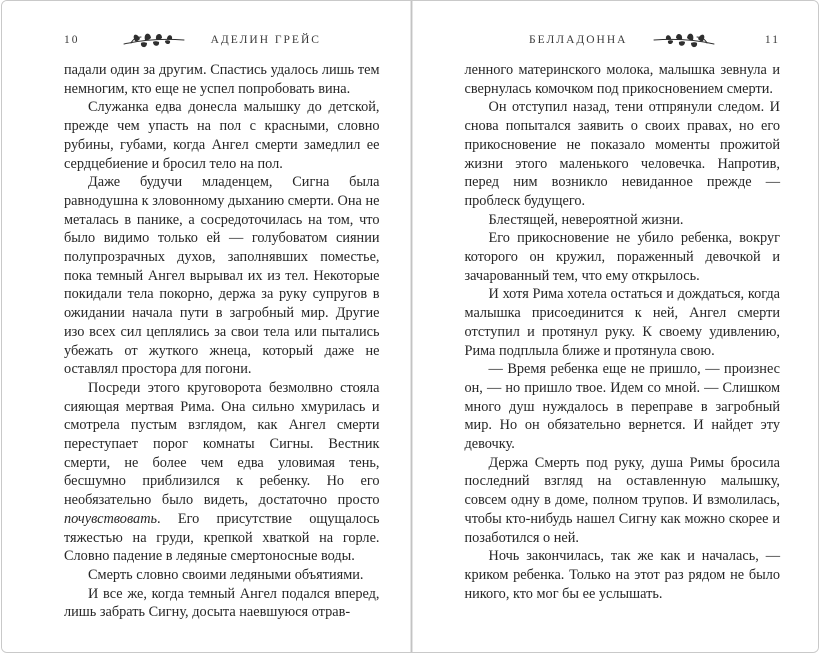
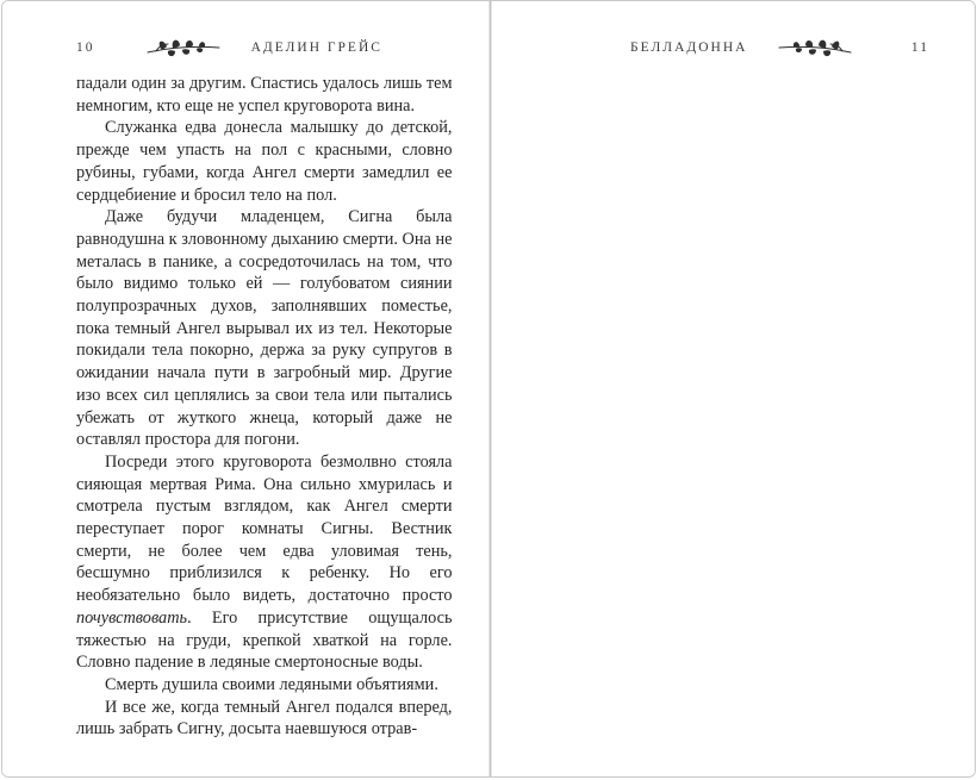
  10
  АДЕЛИН ГРЕЙС
- падали один за другим. Спастись удалось лишь тем немногим, кто еще не успел попробовать вина.
+ падали один за другим. Спастись удалось лишь тем немногим, кто еще не успел круговорота вина.
  Служанка едва донесла малышку до детской, прежде чем упасть на пол с красными, словно рубины, губами, когда Ангел смерти замедлил ее сердцебиение и бросил тело на пол.
  Даже будучи младенцем, Сигна была равнодушна к зловонному дыханию смерти. Она не металась в панике, а сосредоточилась на том, что было видимо только ей — голубоватом сиянии полупрозрачных духов, заполнявших поместье, пока темный Ангел вырывал их из тел. Некоторые покидали тела покорно, держа за руку супругов в ожидании начала пути в загробный мир. Другие изо всех сил цеплялись за свои тела или пытались убежать от жуткого жнеца, который даже не оставлял простора для погони.
  Посреди этого круговорота безмолвно стояла сияющая мертвая Рима. Она сильно хмурилась и смотрела пустым взглядом, как Ангел смерти переступает порог комнаты Сигны. Вестник смерти, не более чем едва уловимая тень, бесшумно приблизился к ребенку. Но его необязательно было видеть, достаточно просто почувствовать. Его присутствие ощущалось тяжестью на груди, крепкой хваткой на горле. Словно падение в ледяные смертоносные воды.
- Смерть словно своими ледяными объятиями.
+ Смерть душила своими ледяными объятиями.
  И все же, когда темный Ангел подался вперед, лишь забрать Сигну, досыта наевшуюся отрав-
  БЕЛЛАДОННА
  11
- ленного материнского молока, малышка зевнула и свернулась комочком под прикосновением смерти.
- Он отступил назад, тени отпрянули следом. И снова попытался заявить о своих правах, но его прикосновение не показало моменты прожитой жизни этого маленького человечка. Напротив, перед ним возникло невиданное прежде — проблеск будущего.
- Блестящей, невероятной жизни.
- Его прикосновение не убило ребенка, вокруг которого он кружил, пораженный девочкой и зачарованный тем, что ему открылось.
- И хотя Рима хотела остаться и дождаться, когда малышка присоединится к ней, Ангел смерти отступил и протянул руку. К своему удивлению, Рима подплыла ближе и протянула свою.
- — Время ребенка еще не пришло, — произнес он, — но пришло твое. Идем со мной. — Слишком много душ нуждалось в переправе в загробный мир. Но он обязательно вернется. И найдет эту девочку.
- Держа Смерть под руку, душа Римы бросила последний взгляд на оставленную малышку, совсем одну в доме, полном трупов. И взмолилась, чтобы кто-нибудь нашел Сигну как можно скорее и позаботился о ней.
- Ночь закончилась, так же как и началась, — криком ребенка. Только на этот раз рядом не было никого, кто мог бы ее услышать.
